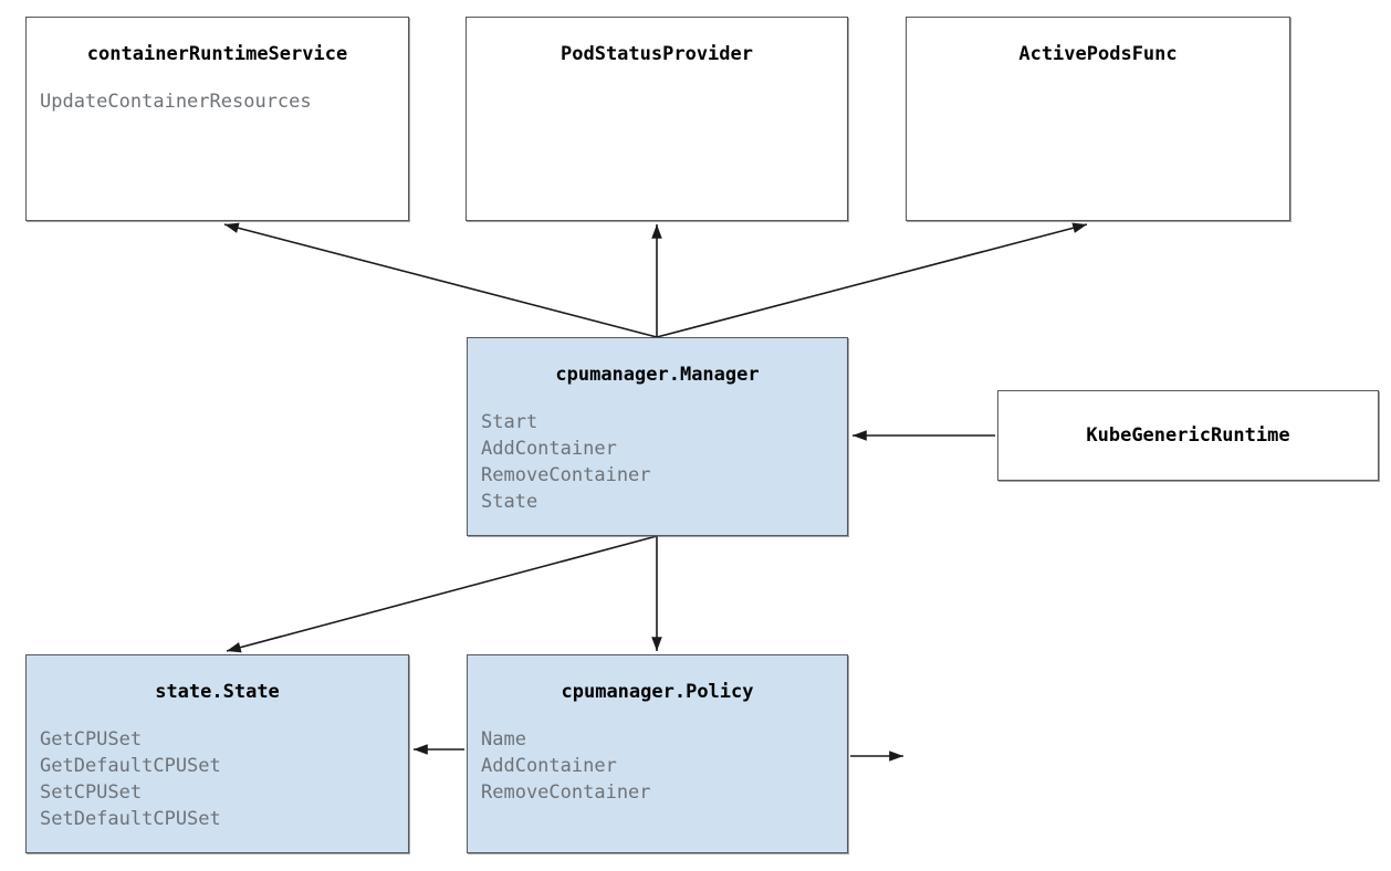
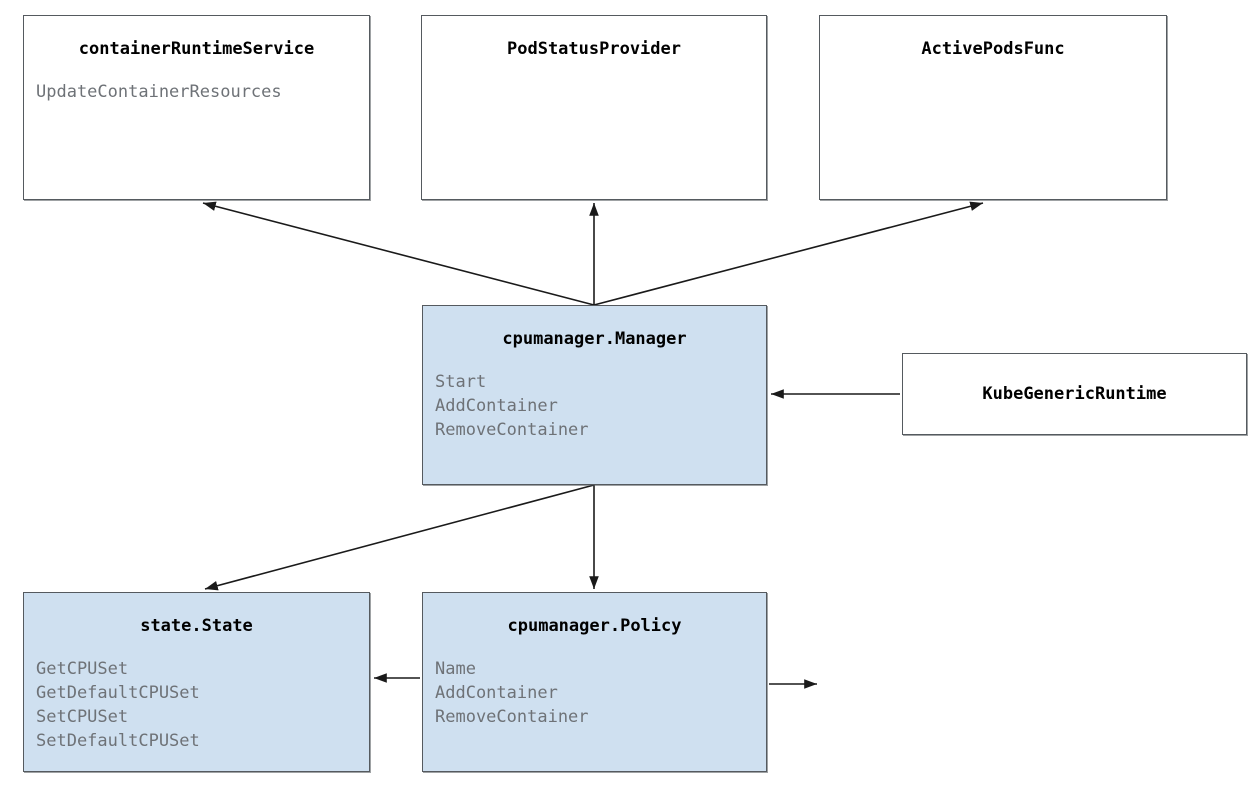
  containerRuntimeService
  UpdateContainerResources
  PodStatusProvider
  ActivePodsFunc
  cpumanager.Manager
  Start
  AddContainer
  RemoveContainer
- State
  KubeGenericRuntime
  state.State
  GetCPUSet
  GetDefaultCPUSet
  SetCPUSet
  SetDefaultCPUSet
  cpumanager.Policy
  Name
  AddContainer
  RemoveContainer
